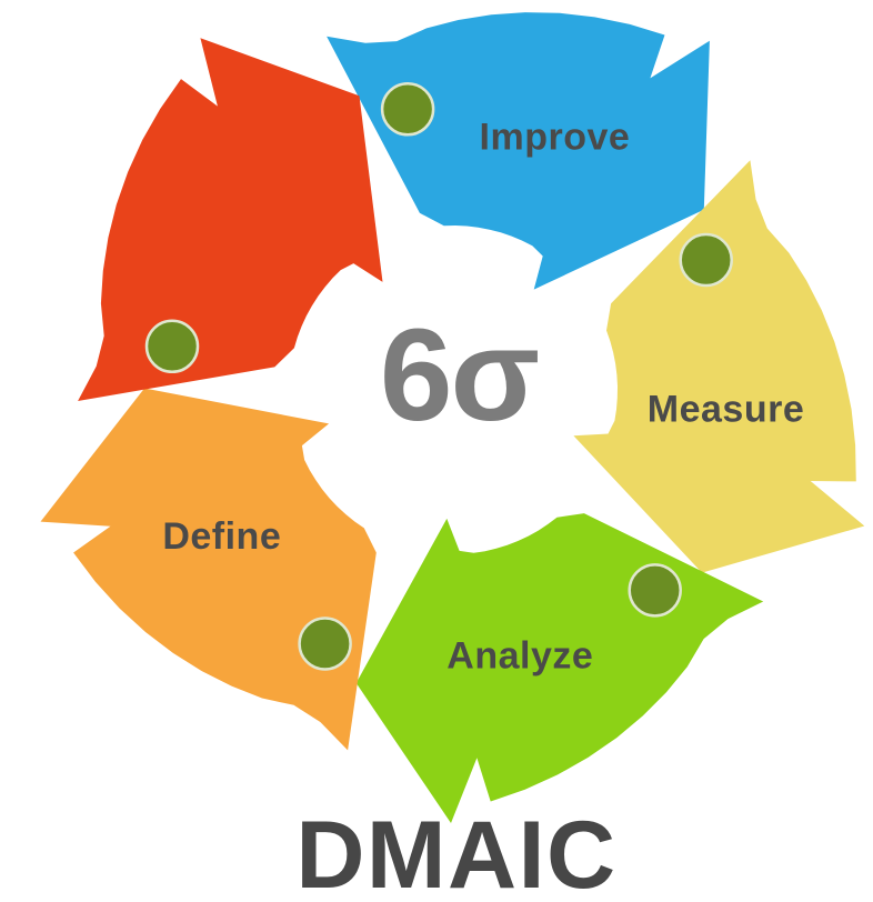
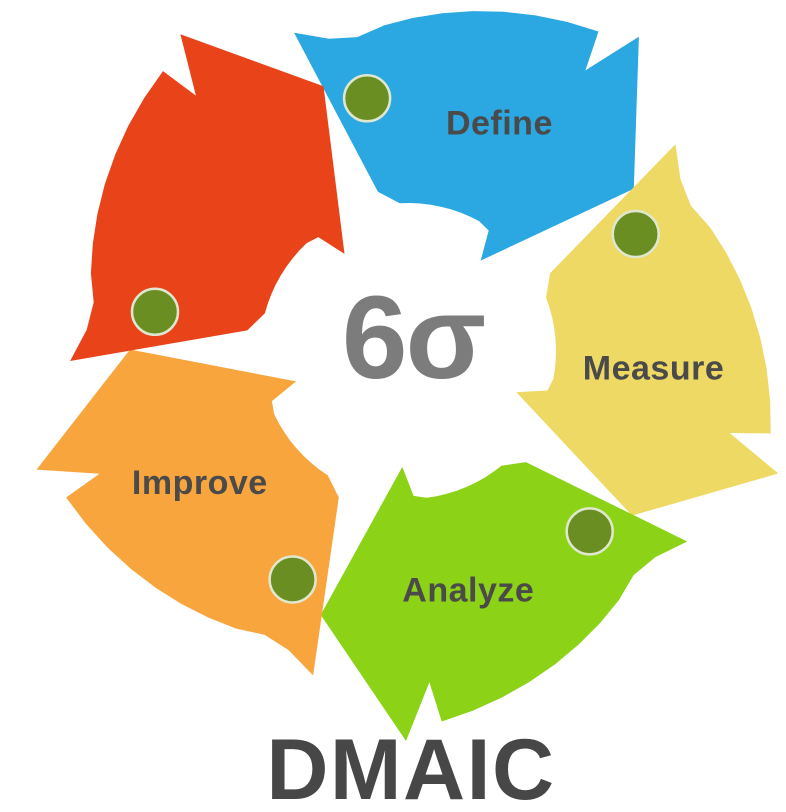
- Improve
+ Define
  Measure
  Analyze
- Define
+ Improve
  6σ
  DMAIC
